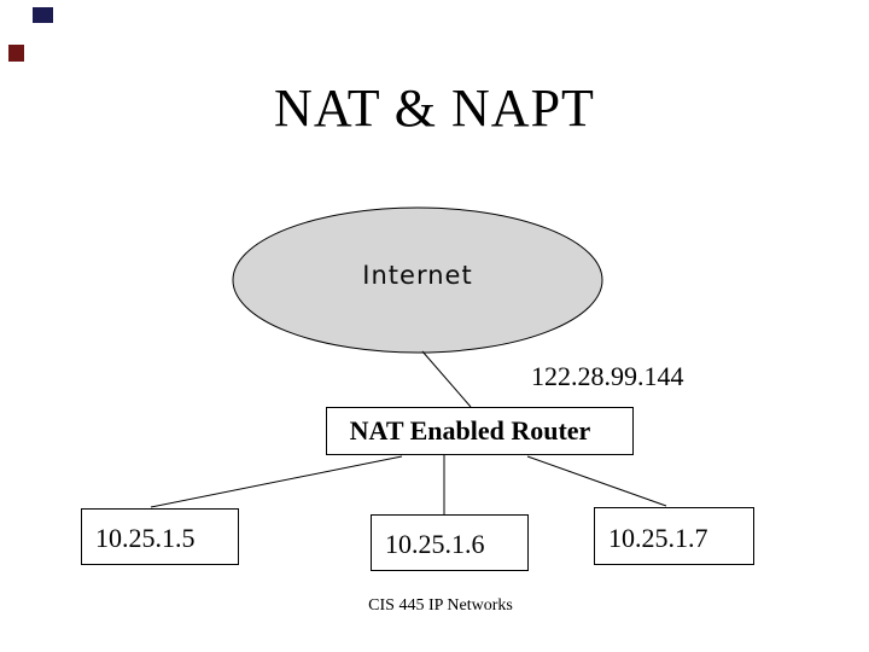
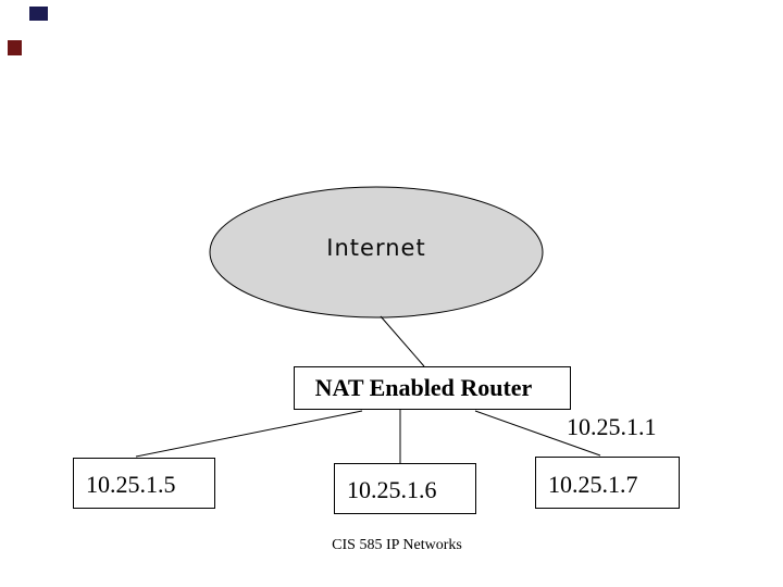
- NAT & NAPT
  Internet
- 122.28.99.144
  NAT Enabled Router
+ 10.25.1.1
  10.25.1.5
  10.25.1.6
  10.25.1.7
- CIS 445 IP Networks
+ CIS 585 IP Networks
